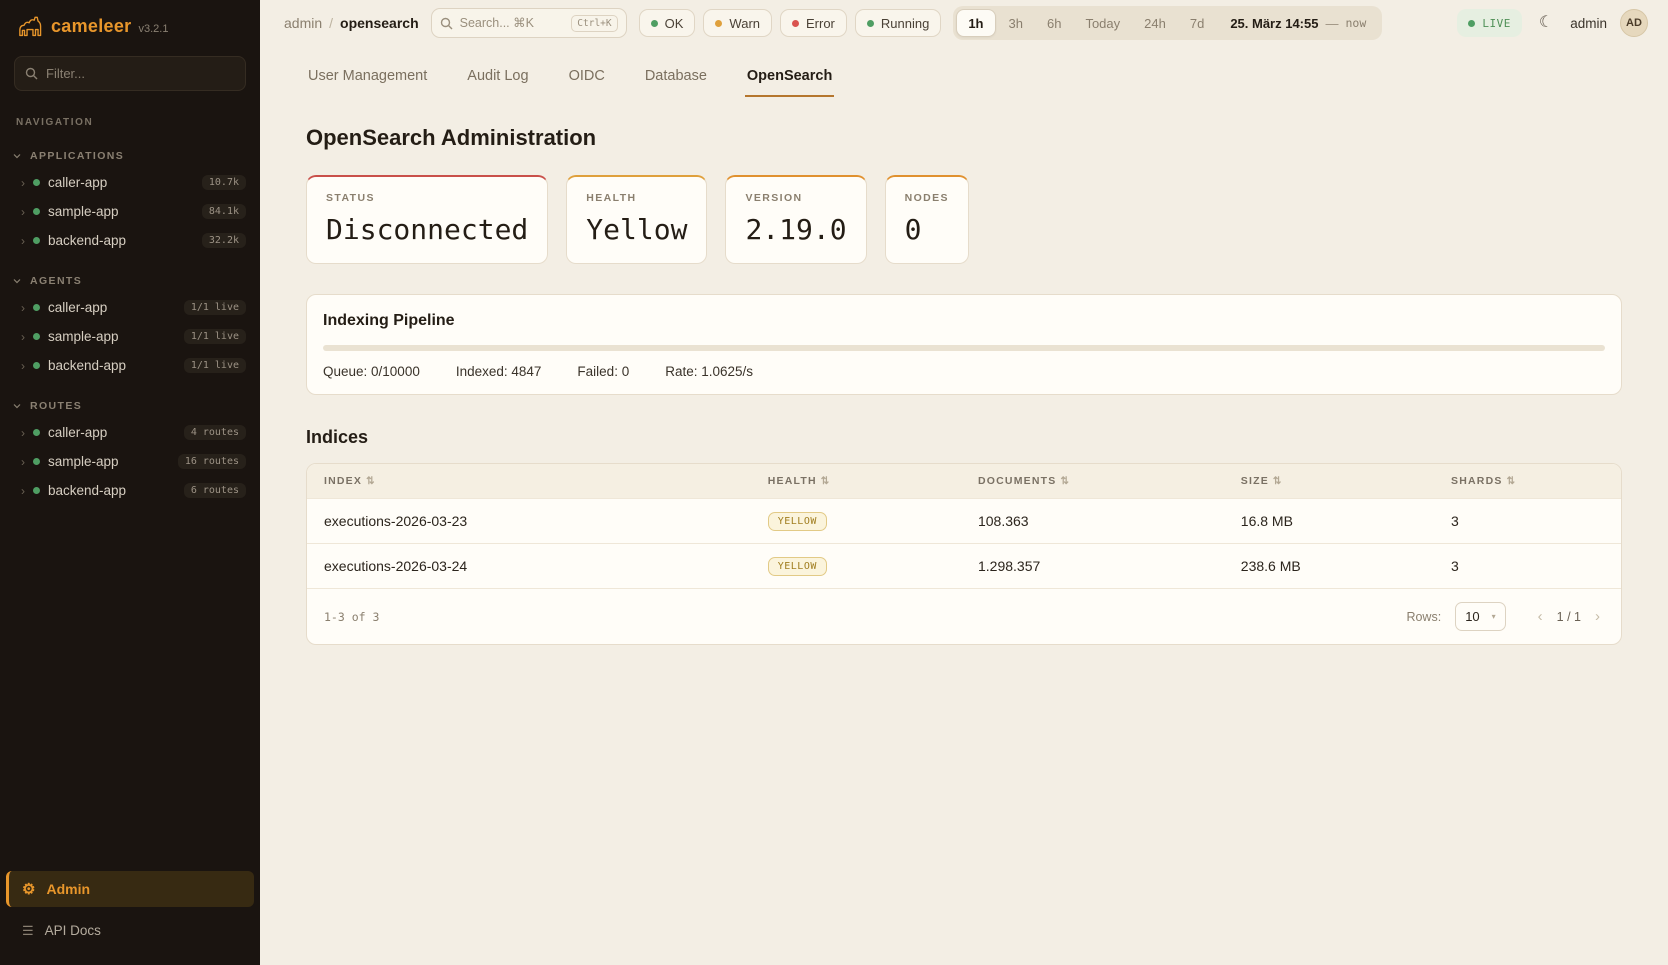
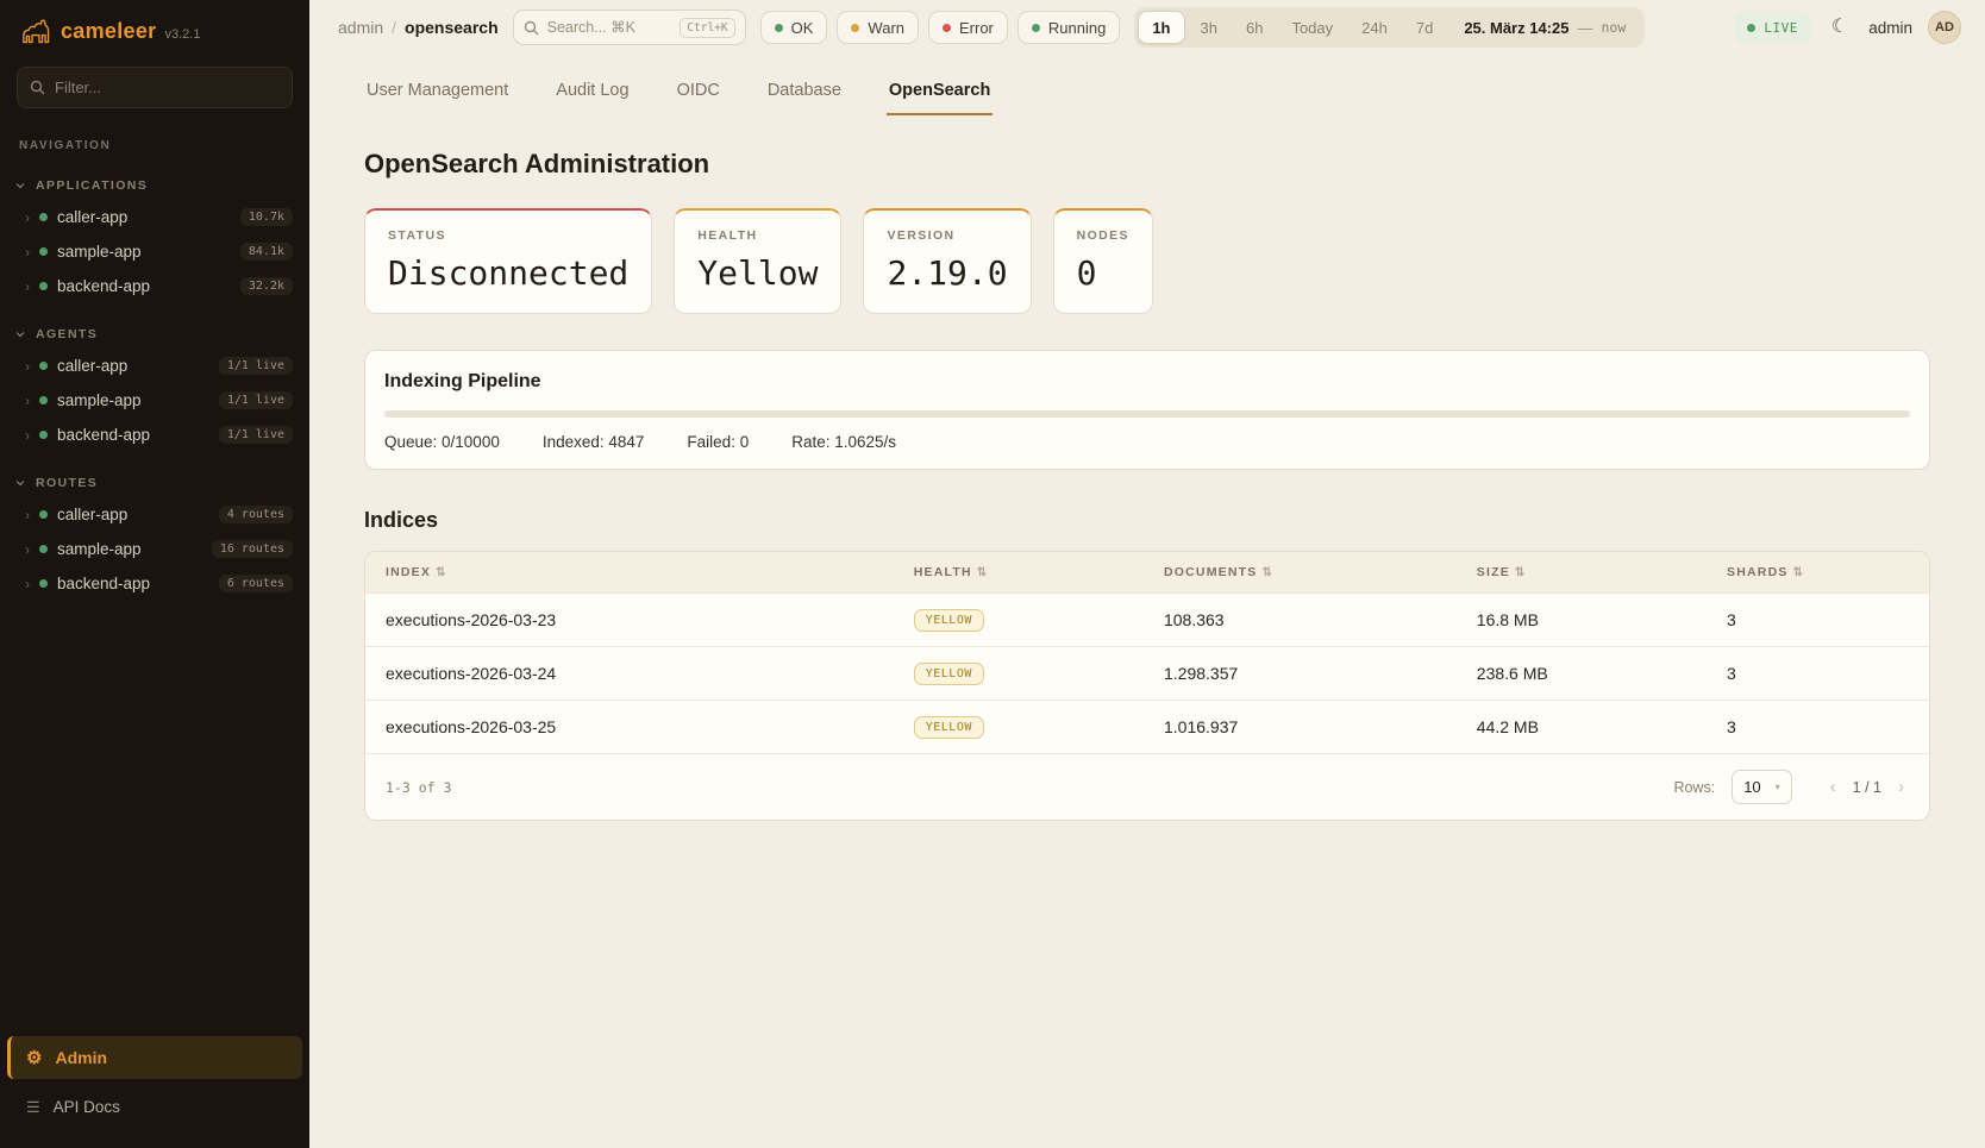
  cameleer
  v3.2.1
  Filter...
  NAVIGATION
  APPLICATIONS
  ›
  caller-app
  10.7k
  ›
  sample-app
  84.1k
  ›
  backend-app
  32.2k
  AGENTS
  ›
  caller-app
  1/1 live
  ›
  sample-app
  1/1 live
  ›
  backend-app
  1/1 live
  ROUTES
  ›
  caller-app
  4 routes
  ›
  sample-app
  16 routes
  ›
  backend-app
  6 routes
  ⚙
  Admin
  ☰
  API Docs
  admin
  /
  opensearch
  Search... ⌘K
  Ctrl+K
  OK
  Warn
  Error
  Running
  1h
  3h
  6h
  Today
  24h
  7d
- 25. März 14:55
+ 25. März 14:25
  —
  now
  LIVE
  ☾
  admin
  AD
  User Management
  Audit Log
  OIDC
  Database
  OpenSearch
  OpenSearch Administration
  STATUS
  Disconnected
  HEALTH
  Yellow
  VERSION
  2.19.0
  NODES
  0
  Indexing Pipeline
  Queue: 0/10000
  Indexed: 4847
  Failed: 0
  Rate: 1.0625/s
  Indices
  INDEX ⇅	HEALTH ⇅	DOCUMENTS ⇅	SIZE ⇅	SHARDS ⇅
  executions-2026-03-23	YELLOW	108.363	16.8 MB	3
  executions-2026-03-24	YELLOW	1.298.357	238.6 MB	3
+ executions-2026-03-25	YELLOW	1.016.937	44.2 MB	3
  1-3 of 3
  Rows:
  10
  ▾
  ‹
  1 / 1
  ›
